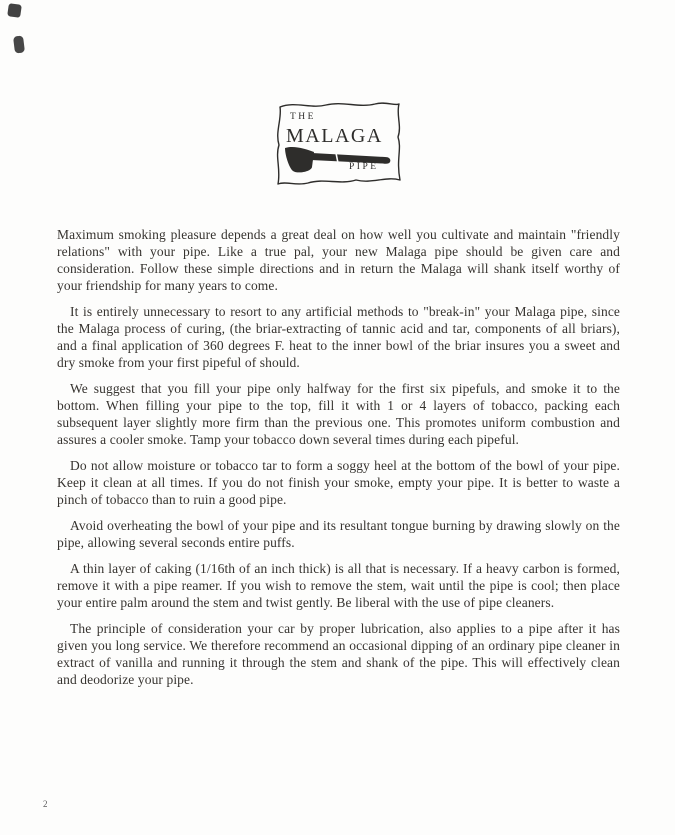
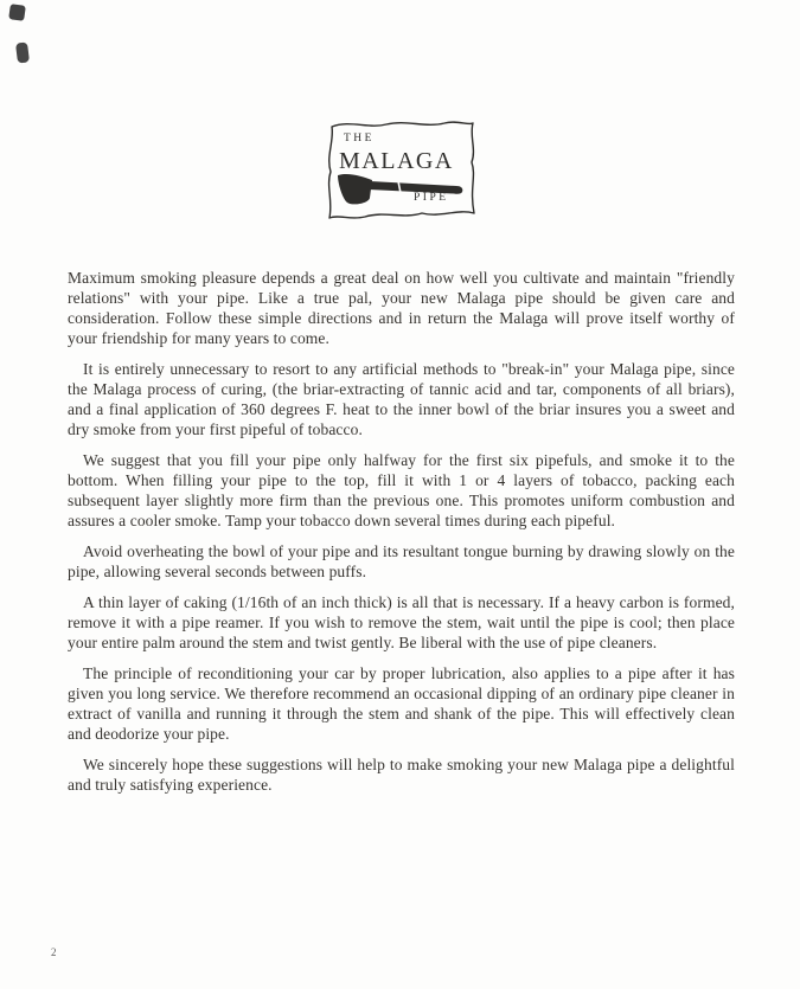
  THE
  MALAGA
  PIPE
- Maximum smoking pleasure depends a great deal on how well you cultivate and maintain "friendly relations" with your pipe. Like a true pal, your new Malaga pipe should be given care and consideration. Follow these simple directions and in return the Malaga will shank itself worthy of your friendship for many years to come.
+ Maximum smoking pleasure depends a great deal on how well you cultivate and maintain "friendly relations" with your pipe. Like a true pal, your new Malaga pipe should be given care and consideration. Follow these simple directions and in return the Malaga will prove itself worthy of your friendship for many years to come.
- It is entirely unnecessary to resort to any artificial methods to "break-in" your Malaga pipe, since the Malaga process of curing, (the briar-extracting of tannic acid and tar, components of all briars), and a final application of 360 degrees F. heat to the inner bowl of the briar insures you a sweet and dry smoke from your first pipeful of should.
+ It is entirely unnecessary to resort to any artificial methods to "break-in" your Malaga pipe, since the Malaga process of curing, (the briar-extracting of tannic acid and tar, components of all briars), and a final application of 360 degrees F. heat to the inner bowl of the briar insures you a sweet and dry smoke from your first pipeful of tobacco.
  We suggest that you fill your pipe only halfway for the first six pipefuls, and smoke it to the bottom. When filling your pipe to the top, fill it with 1 or 4 layers of tobacco, packing each subsequent layer slightly more firm than the previous one. This promotes uniform combustion and assures a cooler smoke. Tamp your tobacco down several times during each pipeful.
- Do not allow moisture or tobacco tar to form a soggy heel at the bottom of the bowl of your pipe. Keep it clean at all times. If you do not finish your smoke, empty your pipe. It is better to waste a pinch of tobacco than to ruin a good pipe.
- Avoid overheating the bowl of your pipe and its resultant tongue burning by drawing slowly on the pipe, allowing several seconds entire puffs.
+ Avoid overheating the bowl of your pipe and its resultant tongue burning by drawing slowly on the pipe, allowing several seconds between puffs.
  A thin layer of caking (1/16th of an inch thick) is all that is necessary. If a heavy carbon is formed, remove it with a pipe reamer. If you wish to remove the stem, wait until the pipe is cool; then place your entire palm around the stem and twist gently. Be liberal with the use of pipe cleaners.
- The principle of consideration your car by proper lubrication, also applies to a pipe after it has given you long service. We therefore recommend an occasional dipping of an ordinary pipe cleaner in extract of vanilla and running it through the stem and shank of the pipe. This will effectively clean and deodorize your pipe.
+ The principle of reconditioning your car by proper lubrication, also applies to a pipe after it has given you long service. We therefore recommend an occasional dipping of an ordinary pipe cleaner in extract of vanilla and running it through the stem and shank of the pipe. This will effectively clean and deodorize your pipe.
+ We sincerely hope these suggestions will help to make smoking your new Malaga pipe a delightful and truly satisfying experience.
  2
